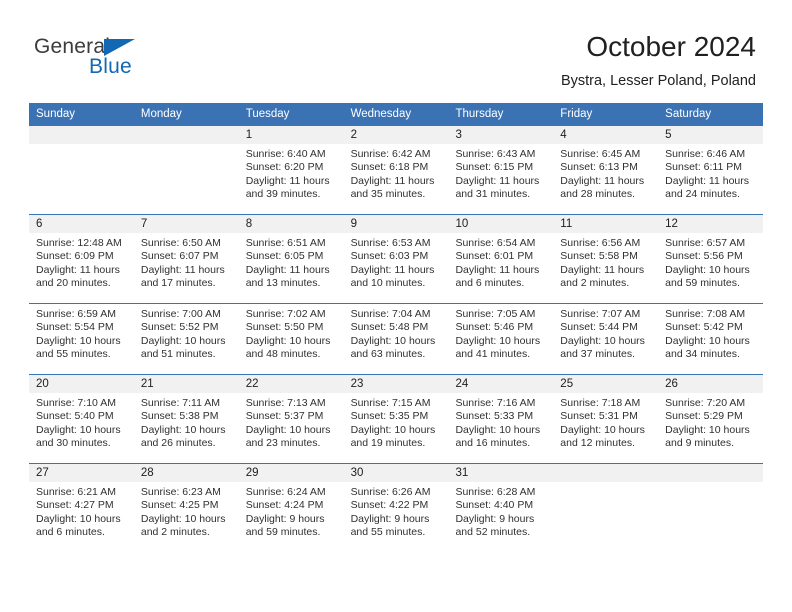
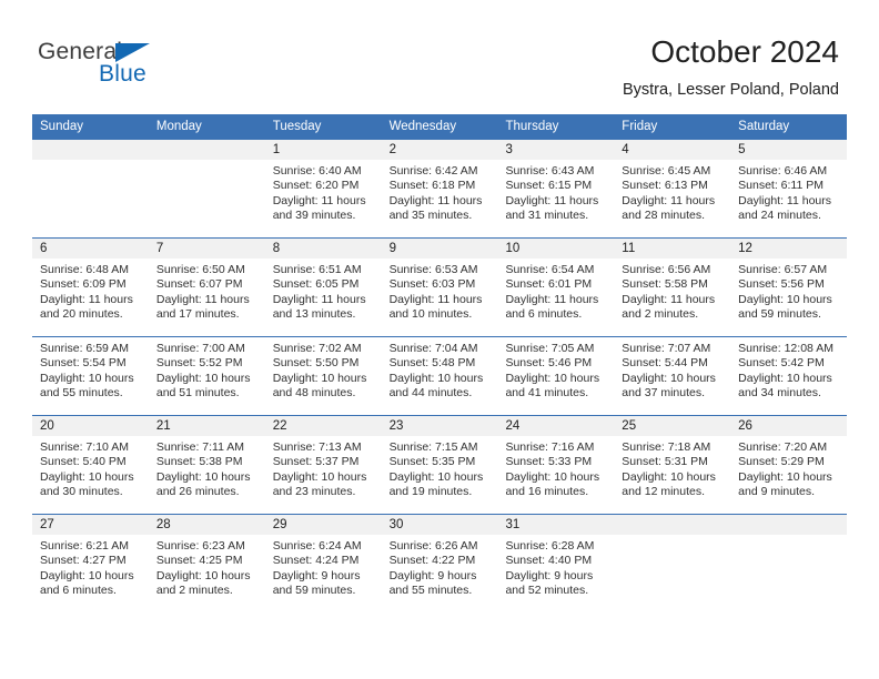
  General
  Blue
  October 2024
  Bystra, Lesser Poland, Poland
  Sunday
  Monday
  Tuesday
  Wednesday
  Thursday
  Friday
  Saturday
  1
  2
  3
  4
  5
  Sunrise: 6:40 AM
  Sunset: 6:20 PM
  Daylight: 11 hours
  and 39 minutes.
  Sunrise: 6:42 AM
  Sunset: 6:18 PM
  Daylight: 11 hours
  and 35 minutes.
  Sunrise: 6:43 AM
  Sunset: 6:15 PM
  Daylight: 11 hours
  and 31 minutes.
  Sunrise: 6:45 AM
  Sunset: 6:13 PM
  Daylight: 11 hours
  and 28 minutes.
  Sunrise: 6:46 AM
  Sunset: 6:11 PM
  Daylight: 11 hours
  and 24 minutes.
  6
  7
  8
  9
  10
  11
  12
- Sunrise: 12:48 AM
+ Sunrise: 6:48 AM
  Sunset: 6:09 PM
  Daylight: 11 hours
  and 20 minutes.
  Sunrise: 6:50 AM
  Sunset: 6:07 PM
  Daylight: 11 hours
  and 17 minutes.
  Sunrise: 6:51 AM
  Sunset: 6:05 PM
  Daylight: 11 hours
  and 13 minutes.
  Sunrise: 6:53 AM
  Sunset: 6:03 PM
  Daylight: 11 hours
  and 10 minutes.
  Sunrise: 6:54 AM
  Sunset: 6:01 PM
  Daylight: 11 hours
  and 6 minutes.
  Sunrise: 6:56 AM
  Sunset: 5:58 PM
  Daylight: 11 hours
  and 2 minutes.
  Sunrise: 6:57 AM
  Sunset: 5:56 PM
  Daylight: 10 hours
  and 59 minutes.
  Sunrise: 6:59 AM
  Sunset: 5:54 PM
  Daylight: 10 hours
  and 55 minutes.
  Sunrise: 7:00 AM
  Sunset: 5:52 PM
  Daylight: 10 hours
  and 51 minutes.
  Sunrise: 7:02 AM
  Sunset: 5:50 PM
  Daylight: 10 hours
  and 48 minutes.
  Sunrise: 7:04 AM
  Sunset: 5:48 PM
  Daylight: 10 hours
- and 63 minutes.
+ and 44 minutes.
  Sunrise: 7:05 AM
  Sunset: 5:46 PM
  Daylight: 10 hours
  and 41 minutes.
  Sunrise: 7:07 AM
  Sunset: 5:44 PM
  Daylight: 10 hours
  and 37 minutes.
- Sunrise: 7:08 AM
+ Sunrise: 12:08 AM
  Sunset: 5:42 PM
  Daylight: 10 hours
  and 34 minutes.
  20
  21
  22
  23
  24
  25
  26
  Sunrise: 7:10 AM
  Sunset: 5:40 PM
  Daylight: 10 hours
  and 30 minutes.
  Sunrise: 7:11 AM
  Sunset: 5:38 PM
  Daylight: 10 hours
  and 26 minutes.
  Sunrise: 7:13 AM
  Sunset: 5:37 PM
  Daylight: 10 hours
  and 23 minutes.
  Sunrise: 7:15 AM
  Sunset: 5:35 PM
  Daylight: 10 hours
  and 19 minutes.
  Sunrise: 7:16 AM
  Sunset: 5:33 PM
  Daylight: 10 hours
  and 16 minutes.
  Sunrise: 7:18 AM
  Sunset: 5:31 PM
  Daylight: 10 hours
  and 12 minutes.
  Sunrise: 7:20 AM
  Sunset: 5:29 PM
  Daylight: 10 hours
  and 9 minutes.
  27
  28
  29
  30
  31
  Sunrise: 6:21 AM
  Sunset: 4:27 PM
  Daylight: 10 hours
  and 6 minutes.
  Sunrise: 6:23 AM
  Sunset: 4:25 PM
  Daylight: 10 hours
  and 2 minutes.
  Sunrise: 6:24 AM
  Sunset: 4:24 PM
  Daylight: 9 hours
  and 59 minutes.
  Sunrise: 6:26 AM
  Sunset: 4:22 PM
  Daylight: 9 hours
  and 55 minutes.
  Sunrise: 6:28 AM
  Sunset: 4:40 PM
  Daylight: 9 hours
  and 52 minutes.
